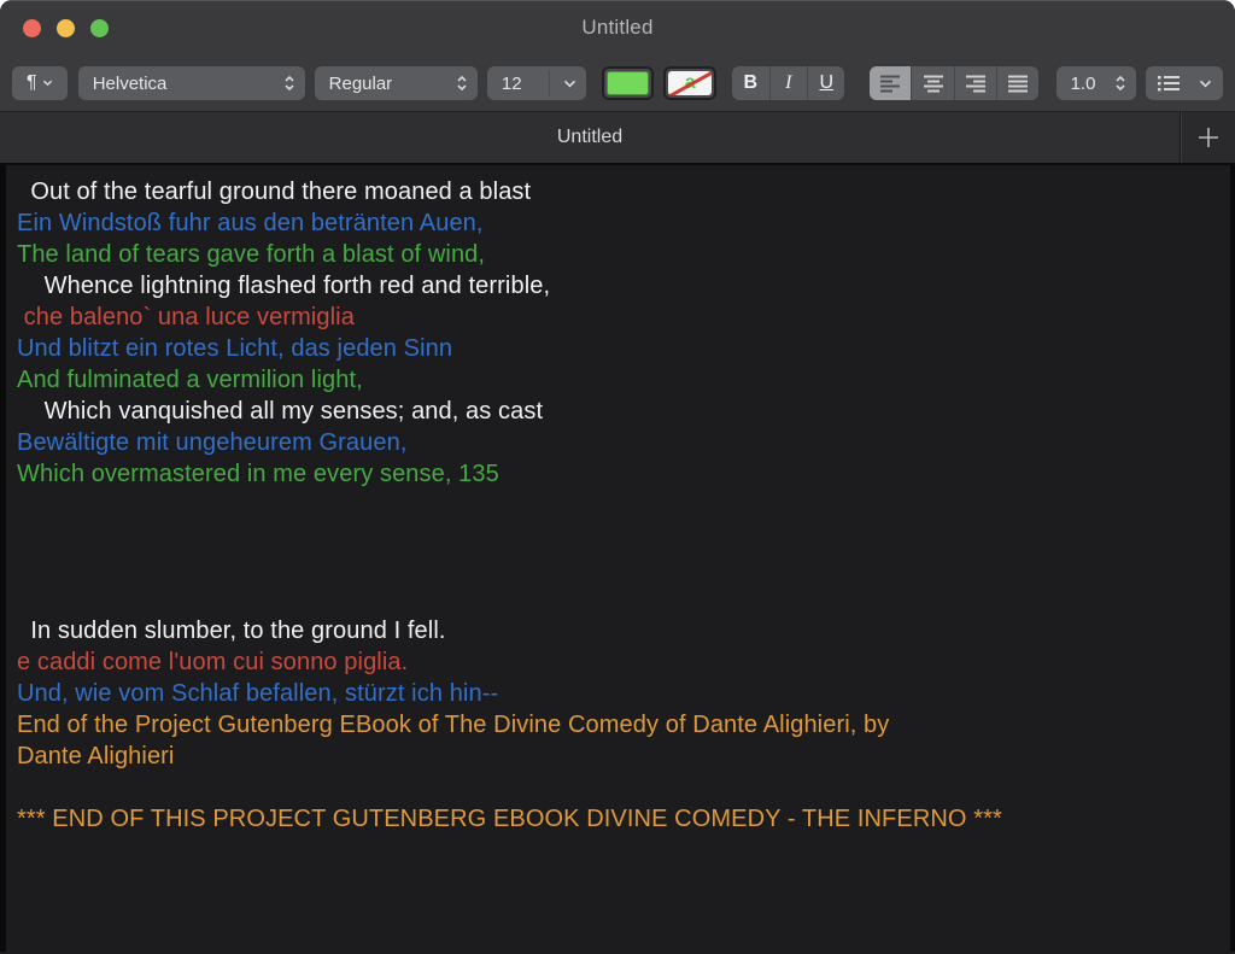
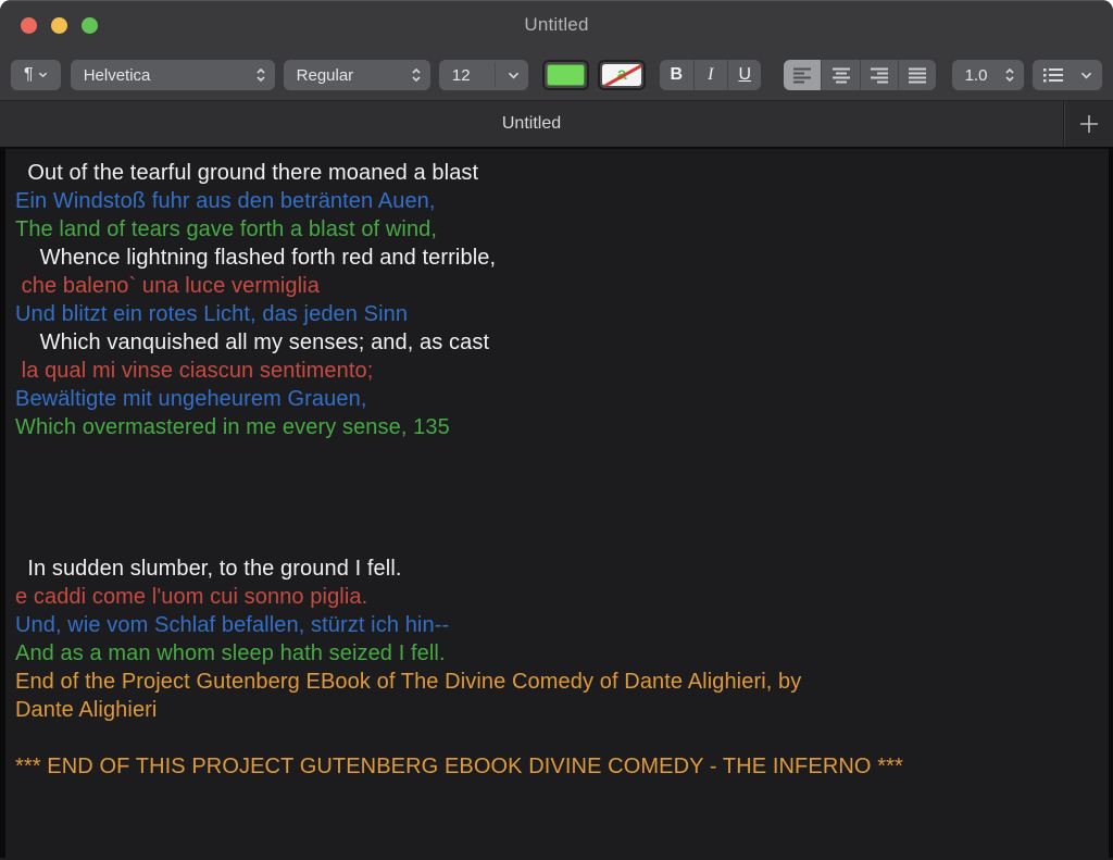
  Untitled
  ¶
  Helvetica
  Regular
  12
  B
  I
  U
  1.0
  Untitled
  Out of the tearful ground there moaned a blast
  Ein Windstoß fuhr aus den betränten Auen,
  The land of tears gave forth a blast of wind,
  Whence lightning flashed forth red and terrible,
  che baleno` una luce vermiglia
  Und blitzt ein rotes Licht, das jeden Sinn
- And fulminated a vermilion light,
  Which vanquished all my senses; and, as cast
+ la qual mi vinse ciascun sentimento;
  Bewältigte mit ungeheurem Grauen,
  Which overmastered in me every sense, 135
  In sudden slumber, to the ground I fell.
  e caddi come l'uom cui sonno piglia.
  Und, wie vom Schlaf befallen, stürzt ich hin--
+ And as a man whom sleep hath seized I fell.
  End of the Project Gutenberg EBook of The Divine Comedy of Dante Alighieri, by
  Dante Alighieri
  *** END OF THIS PROJECT GUTENBERG EBOOK DIVINE COMEDY - THE INFERNO ***
